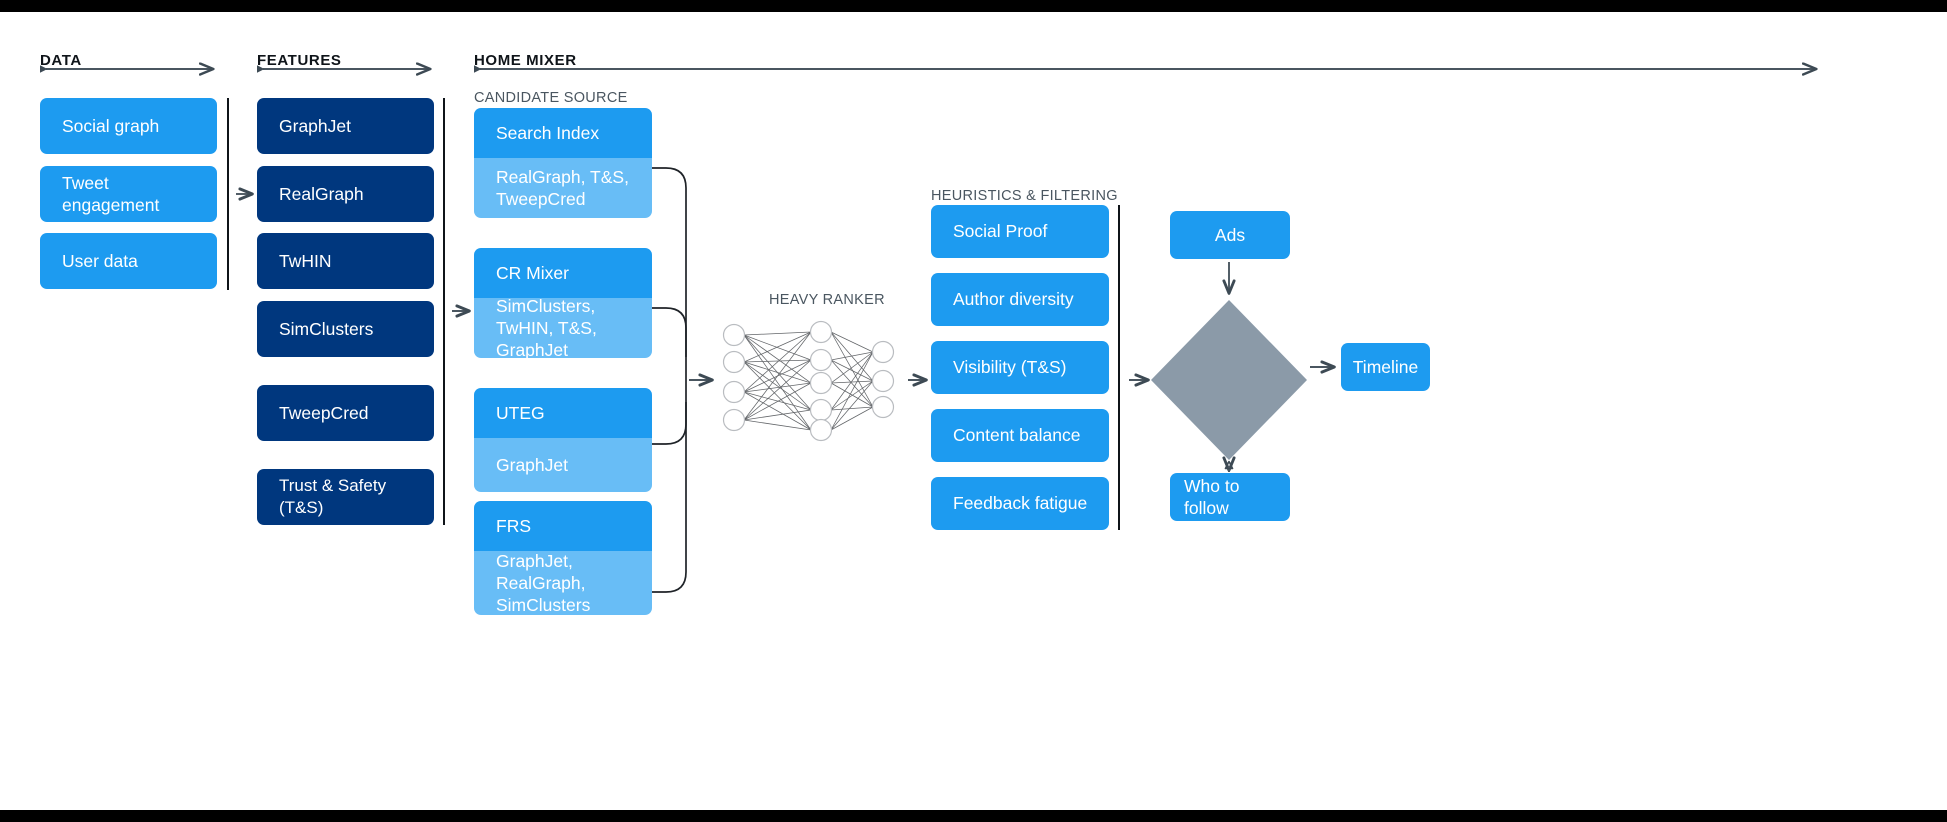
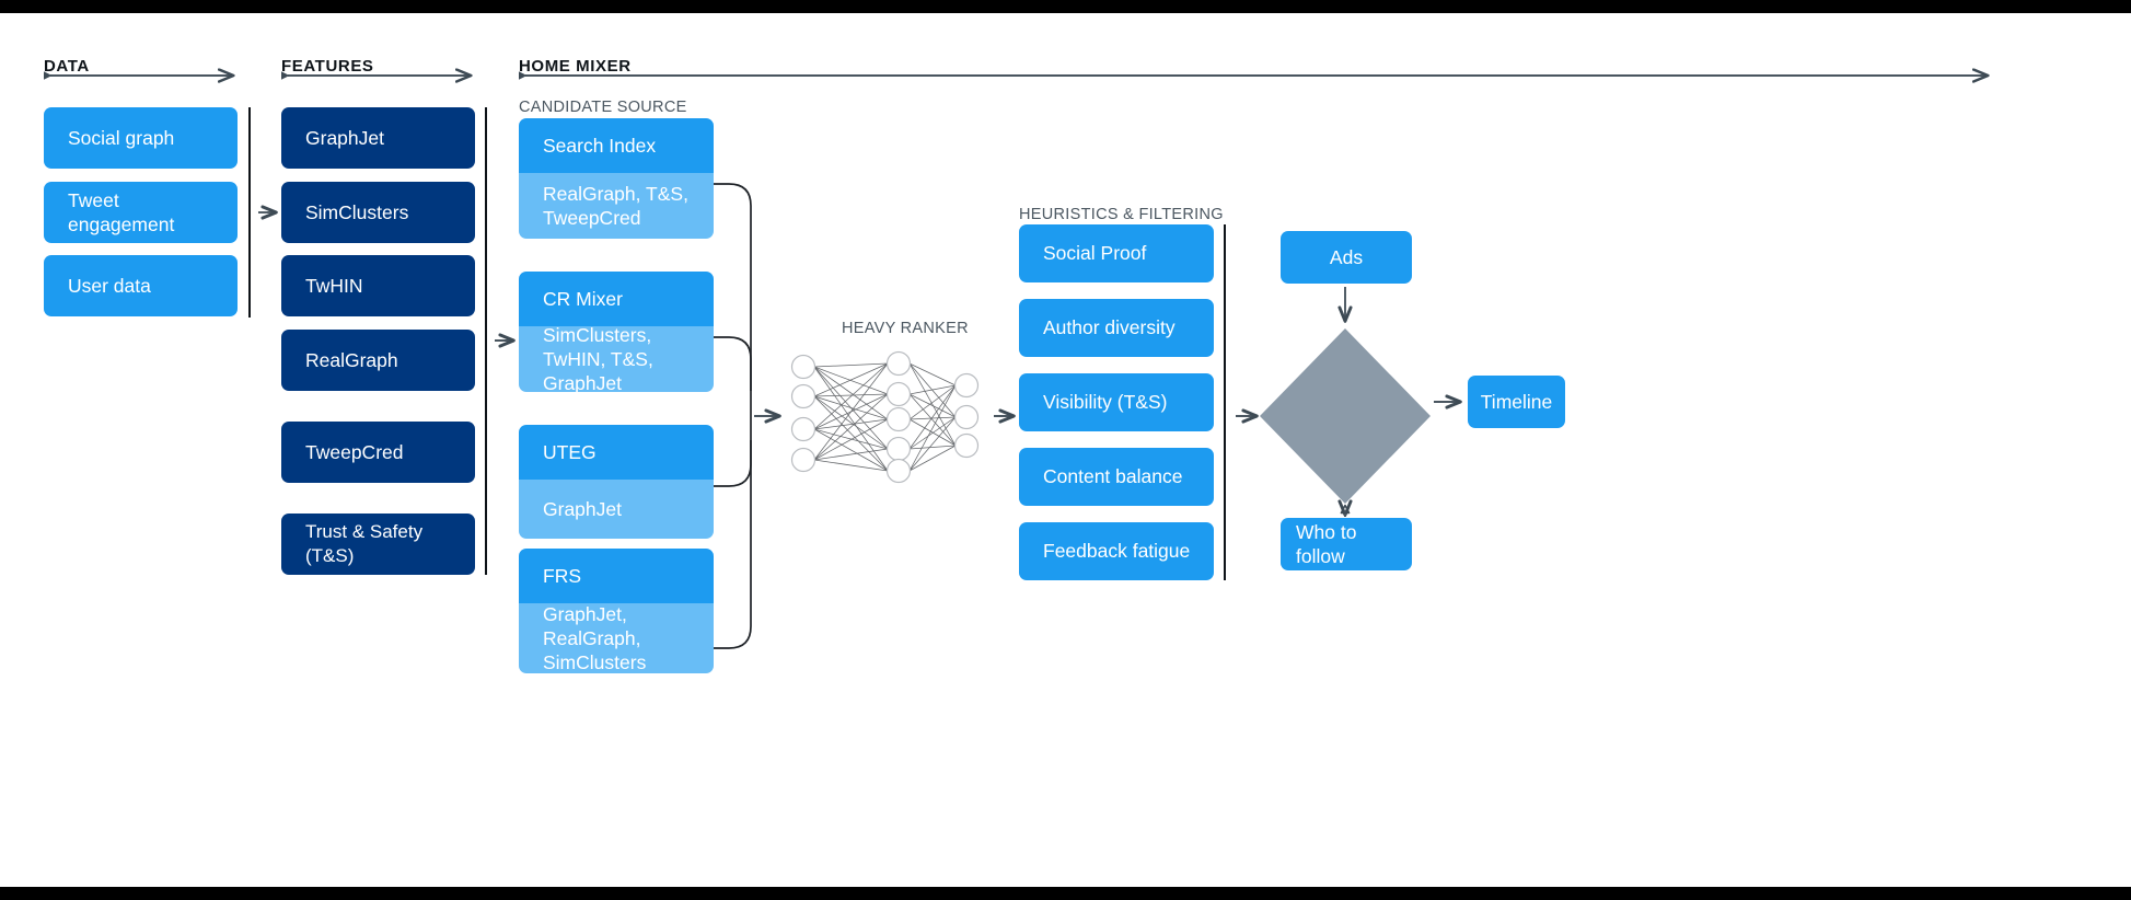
  DATA
  FEATURES
  HOME MIXER
  CANDIDATE SOURCE
  HEURISTICS & FILTERING
  HEAVY RANKER
  Social graph
  Tweet engagement
  User data
  GraphJet
- RealGraph
+ SimClusters
  TwHIN
- SimClusters
+ RealGraph
  TweepCred
  Trust & Safety (T&S)
  Search Index
  RealGraph, T&S, TweepCred
  CR Mixer
  SimClusters, TwHIN, T&S, GraphJet
  UTEG
  GraphJet
  FRS
  GraphJet, RealGraph, SimClusters
  Social Proof
  Author diversity
  Visibility (T&S)
  Content balance
  Feedback fatigue
  Ads
  Who to follow
  Timeline
